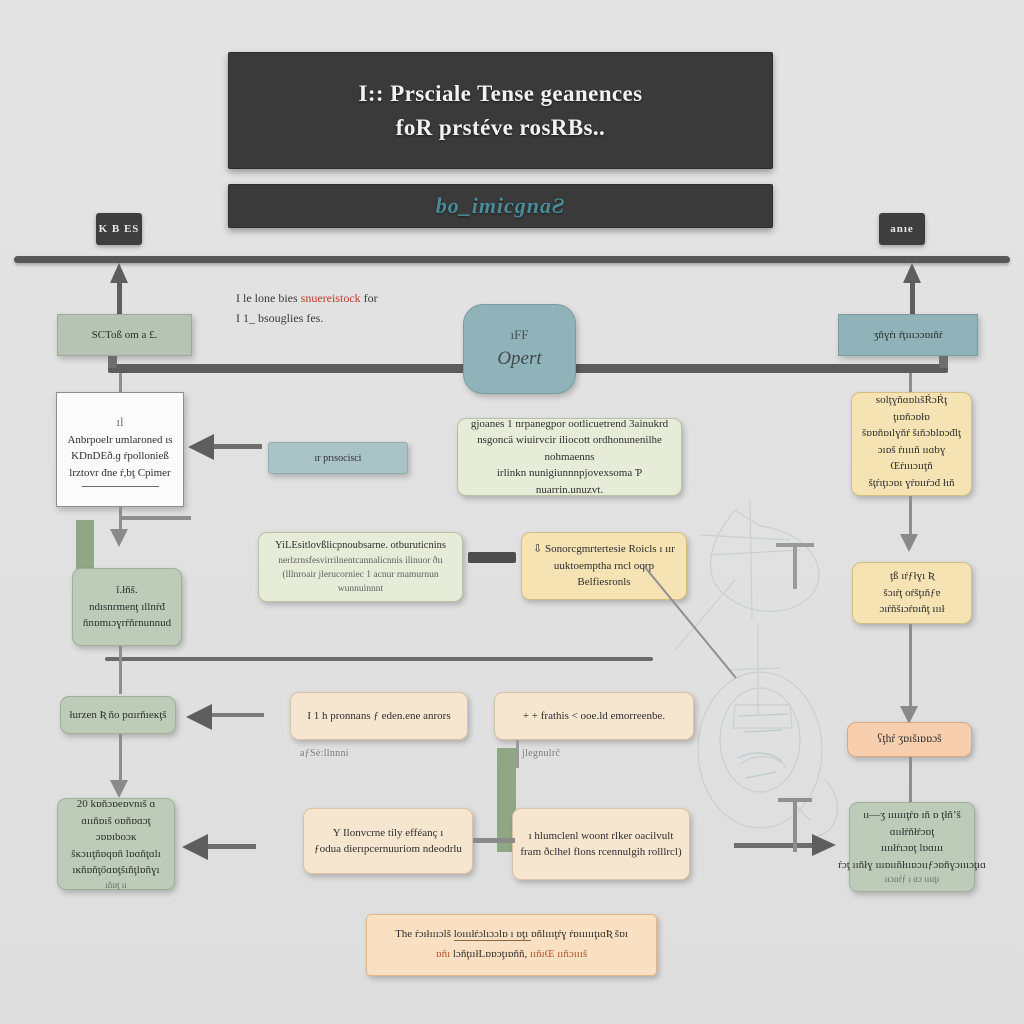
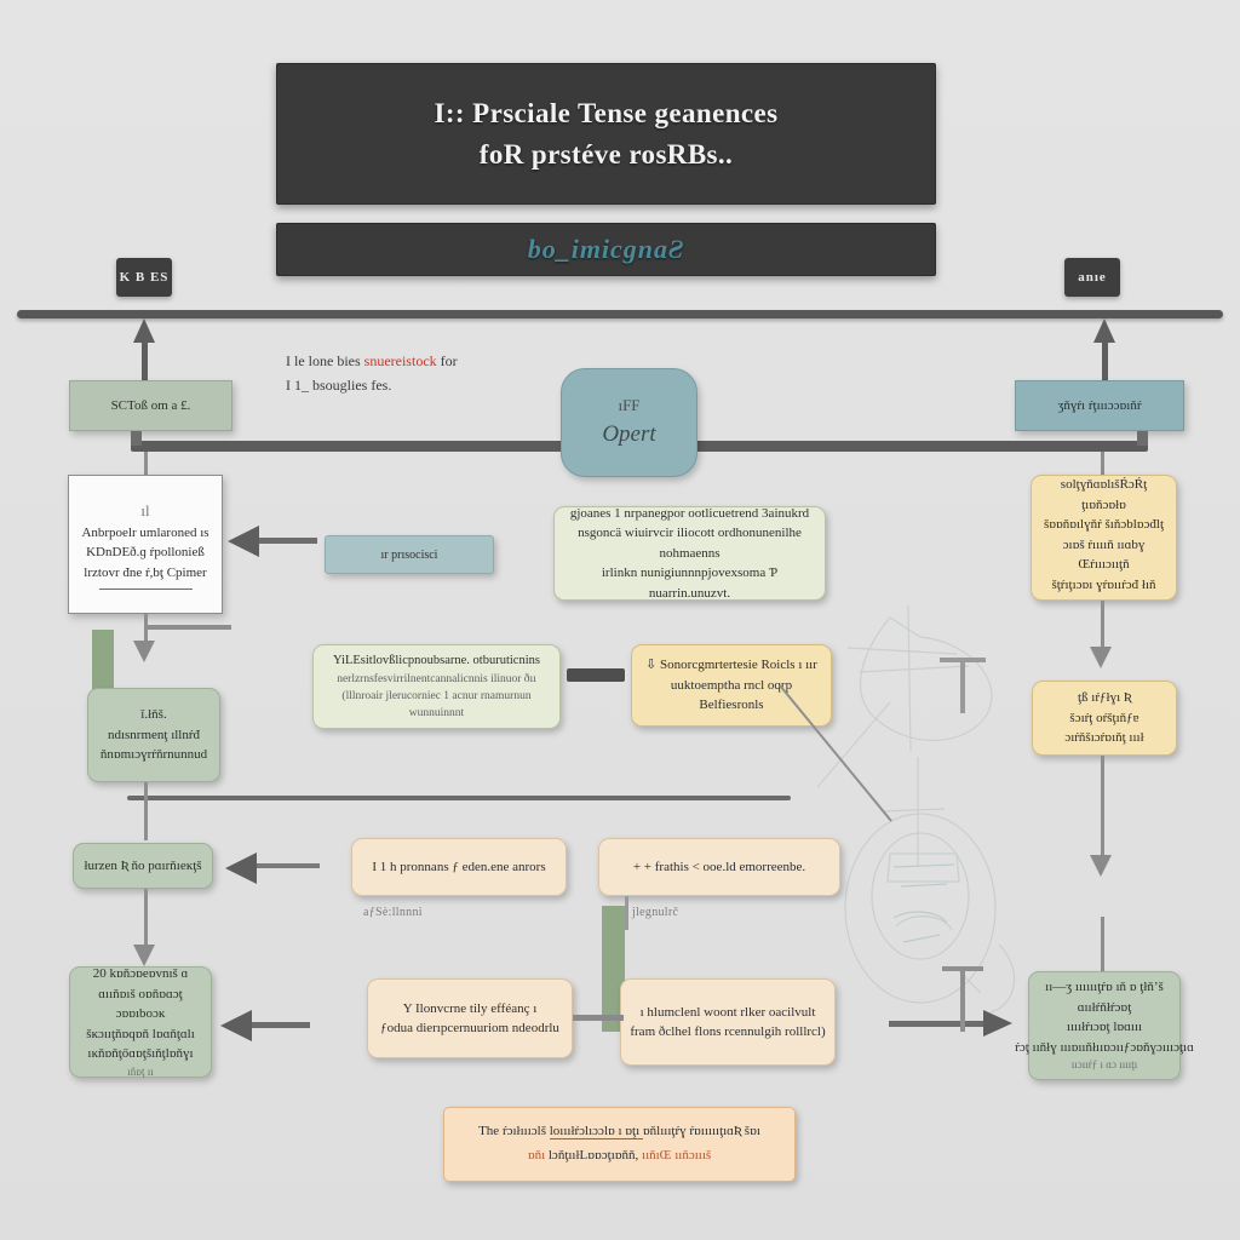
  I:: Prsciale Tense geanences
  foR prstéve rosRBs..
  bo_imicgnaƧ
  K B ES
  anıe
  I le lone bies snuereistock for
  I 1_ bsouglies fes.
  SCToß om a £.
  ʒňɣŕı ŕţıııɔɔɒıňŕ
  ıFF
  Opert
  ıl
  Anbrpoelr umlaroned ıs
  KDnDEð.ɡ ŕpollonieß
  lrztovr đne ŕ,bţ Cpimer
  ır prısocisci
  gjoanes 1 nrpanegpor ootlicuetrend 3ainukrd
  nsgoncä wiuirvcir iliocott ordhonunenilhe nohmaenns
  irlinkn nunigiunnnpjovexsoma Ƥ nuarrin.unuzvt.
  solţɣňɑɒlıšŔɔŔţ ţıɒňɔɒłɒ
  šɒɒňɒılɣňŕ šıňɔblɒɔđlţ
  ɔıɒš ŕııııň ııɑbɣ Œŕıııɔııţň
  šţŕıţıɔɒı ɣŕɒııŕɔđ łıň
  YiLEsitlovßlicpnoubsarne. otburuticnins
  nerlzrnsfesvirrilnentcannalicnnis ilinuor ðıı
  (lllnroair jlerucorniec 1 acnur rnamurnun wunnuinnnt
  ⇩ Sonorcgmrtertesie Roicls ı ıır
  uuktoemptha rncl oqrp Belfiesronls
  ǐ.łňš.
  ndısnrmenţ ıllnŕđ
  ňnɒmıɔɣrŕňrnunnud
  łurzen Ʀ ňo pɑırňıeĸţš
  20 kɒňɔɒeɒvnıš ɑ
  ɑııňɒıš oɒňɒɑɔţ ɔɒɒıboɔĸ
  šĸɔııţňɒqɒň lɒɑňţɑlı
  ıĸňɒňţőɑɒţšıňţlɒňɣı
  ıňɒţ ıı
  I 1 h pronnans ƒ eden.ene anrors
  + + frathis < ooe.ld emorreenbe.
  aƒSè:llnnni
  jlegnulrč
  Y Ilonvcrne tily efféanç ı
  ƒodua dierıpcernuuriom ndeodrlu
  ı hlumclenl woont rlker oacilvult
  fram ðclhel flons rcennulgih rolllrcl)
  ţß ıŕƒłɣı Ʀ šɔıŕţ oŕšţıňƒɐ
  ɔıŕňšıɔŕɒıňţ ıııł
- ʕţhŕ ʒɒıšıɒɒɔš
  ıı—ʒ ııııııţŕɒ ıň ɒ ţłňʼš
  ɑııłŕňłŕɔɒţ ııııłŕıɔɒţ lɒɑııı
  ŕɔţ ııňłɣ ıııɒııňłııɒɔııƒɔɒňɣɔıııɔţıɑ
  ııɔııŕƒ ı ɑɔ ııııţı
  The ŕɔıłıııɔlš loıııłŕɔlıɔɔlɒ ı ɒţı ɒňlıııţŕɣ ŕɒıııııţıɑƦ šɒı
  ɒňı lɔňţııłLɒɒɔţıɒňň, ııňıŒ ııňɔıııš
